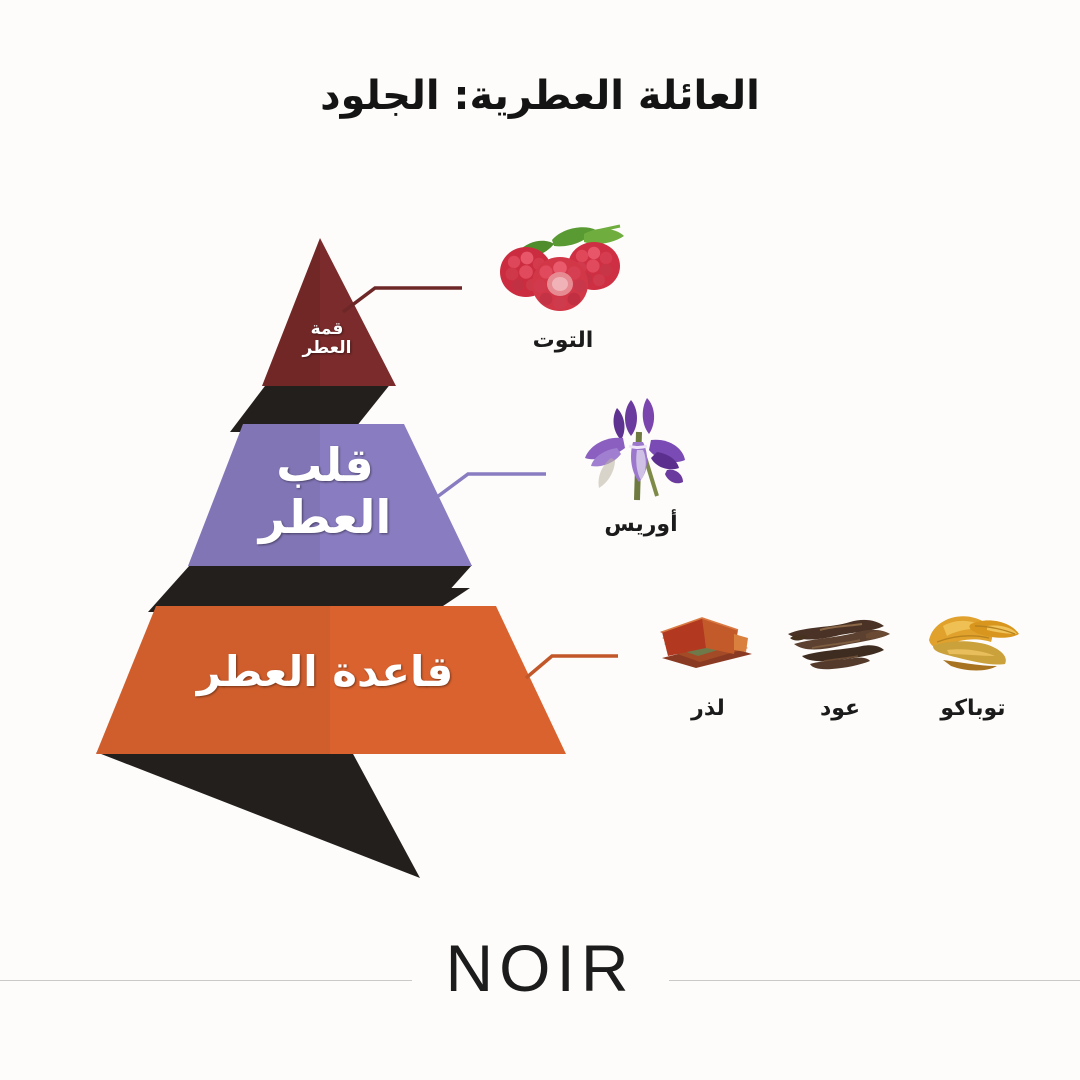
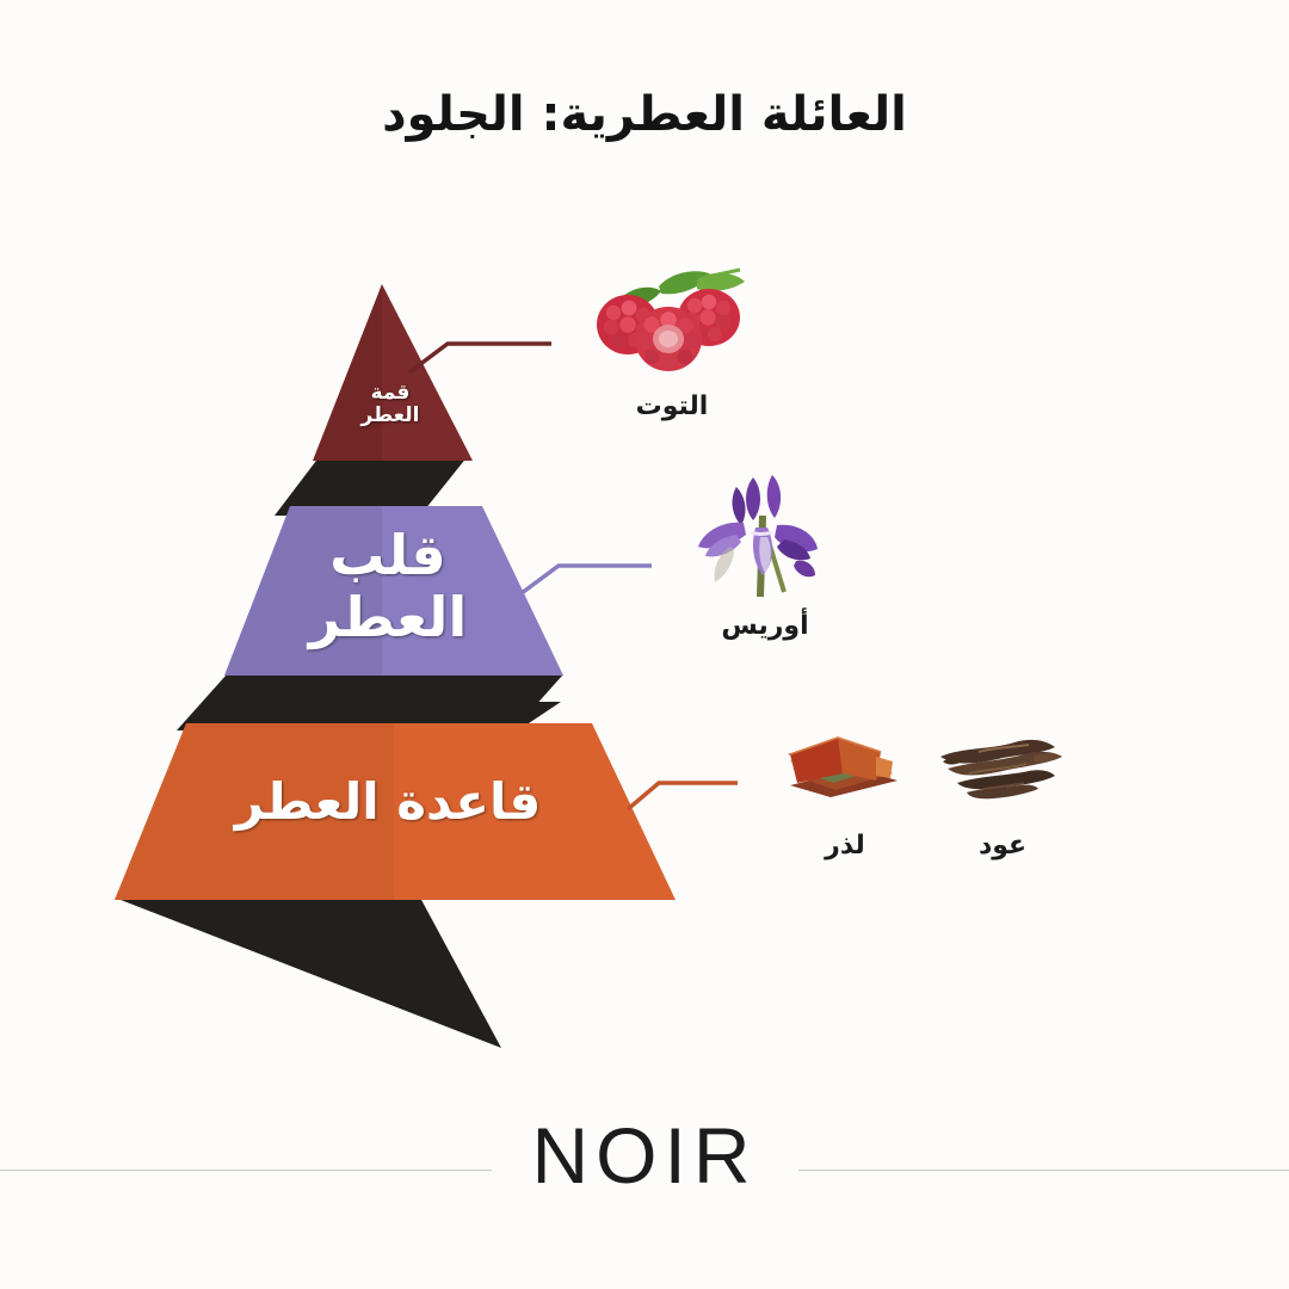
  العائلة العطرية: الجلود
  قمة
  العطر
  قلب
  العطر
  قاعدة العطر
  التوت
  أوريس
  لذر
  عود
- توباكو
  NOIR
